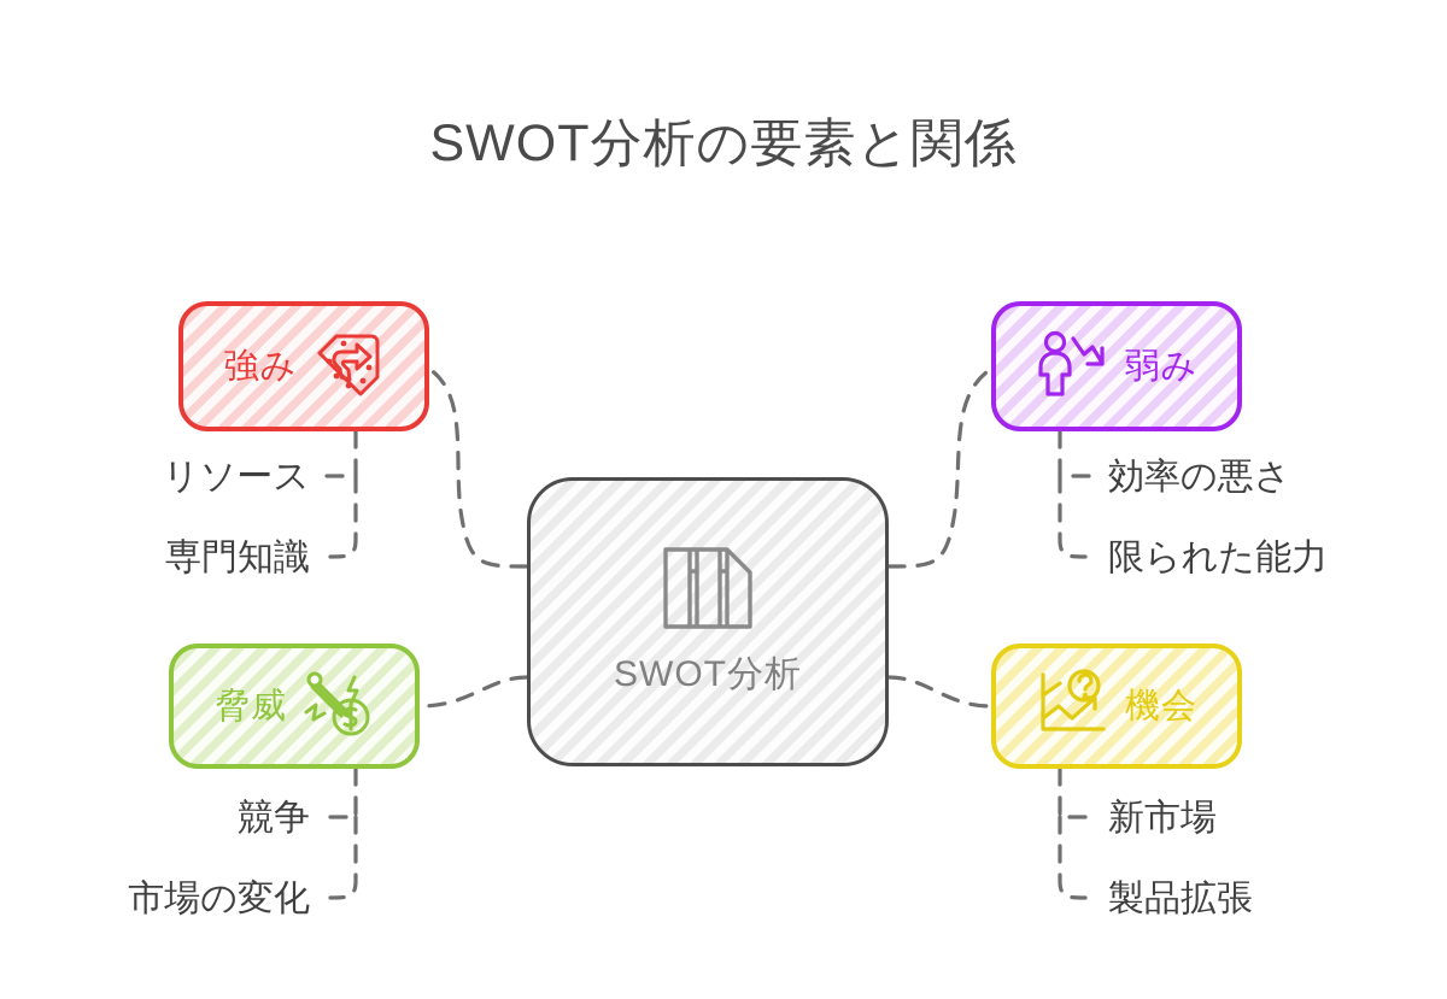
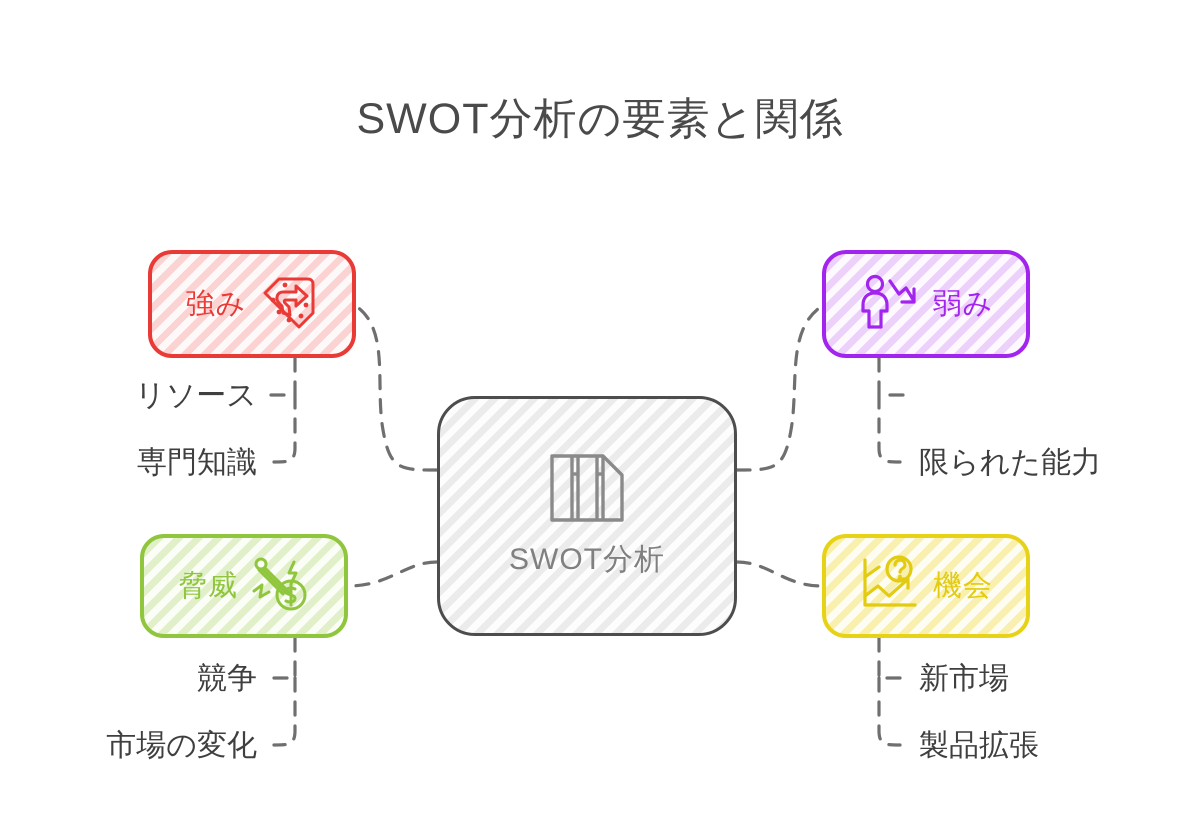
  SWOT分析の要素と関係
  SWOT分析
  強み
  弱み
  脅威
  機会
  リソース
  専門知識
- 効率の悪さ
  限られた能力
  競争
  市場の変化
  新市場
  製品拡張
